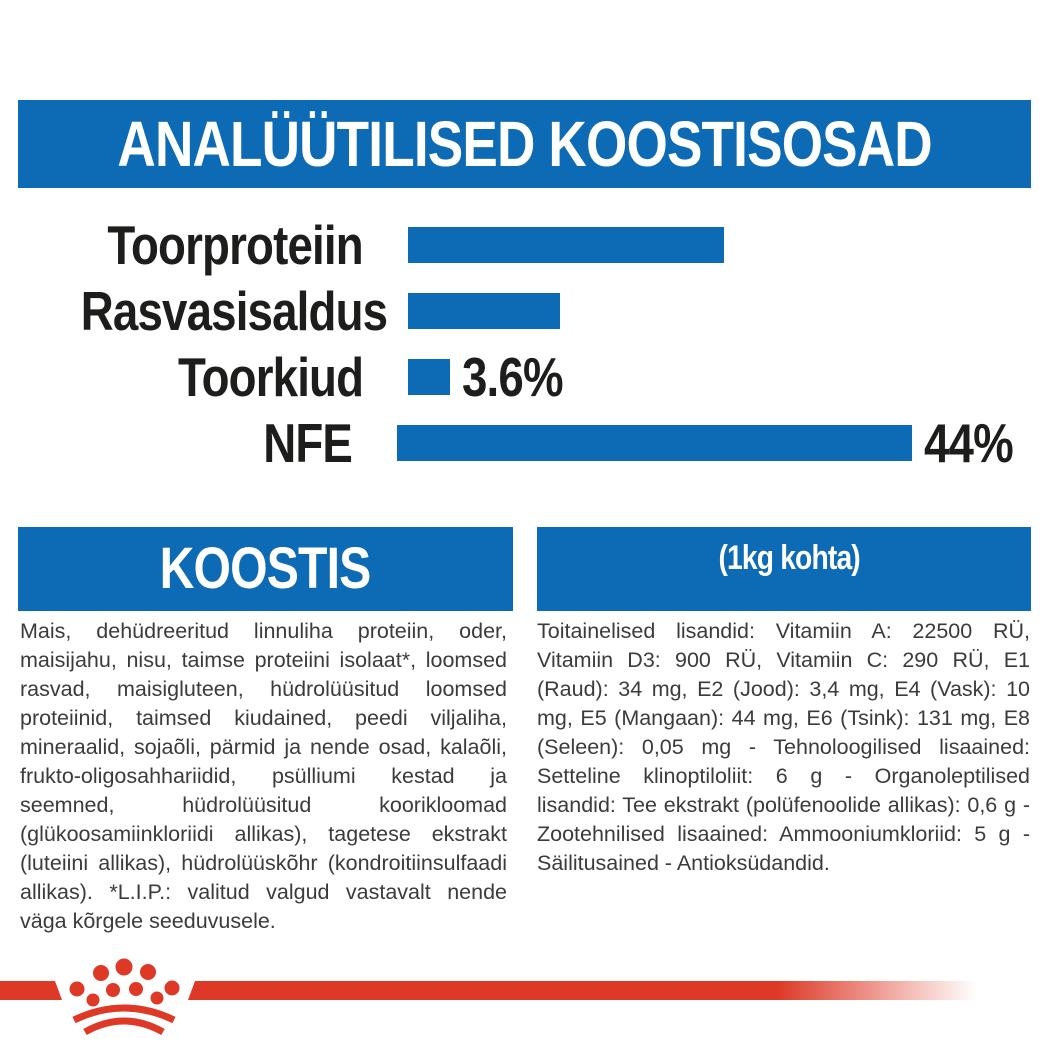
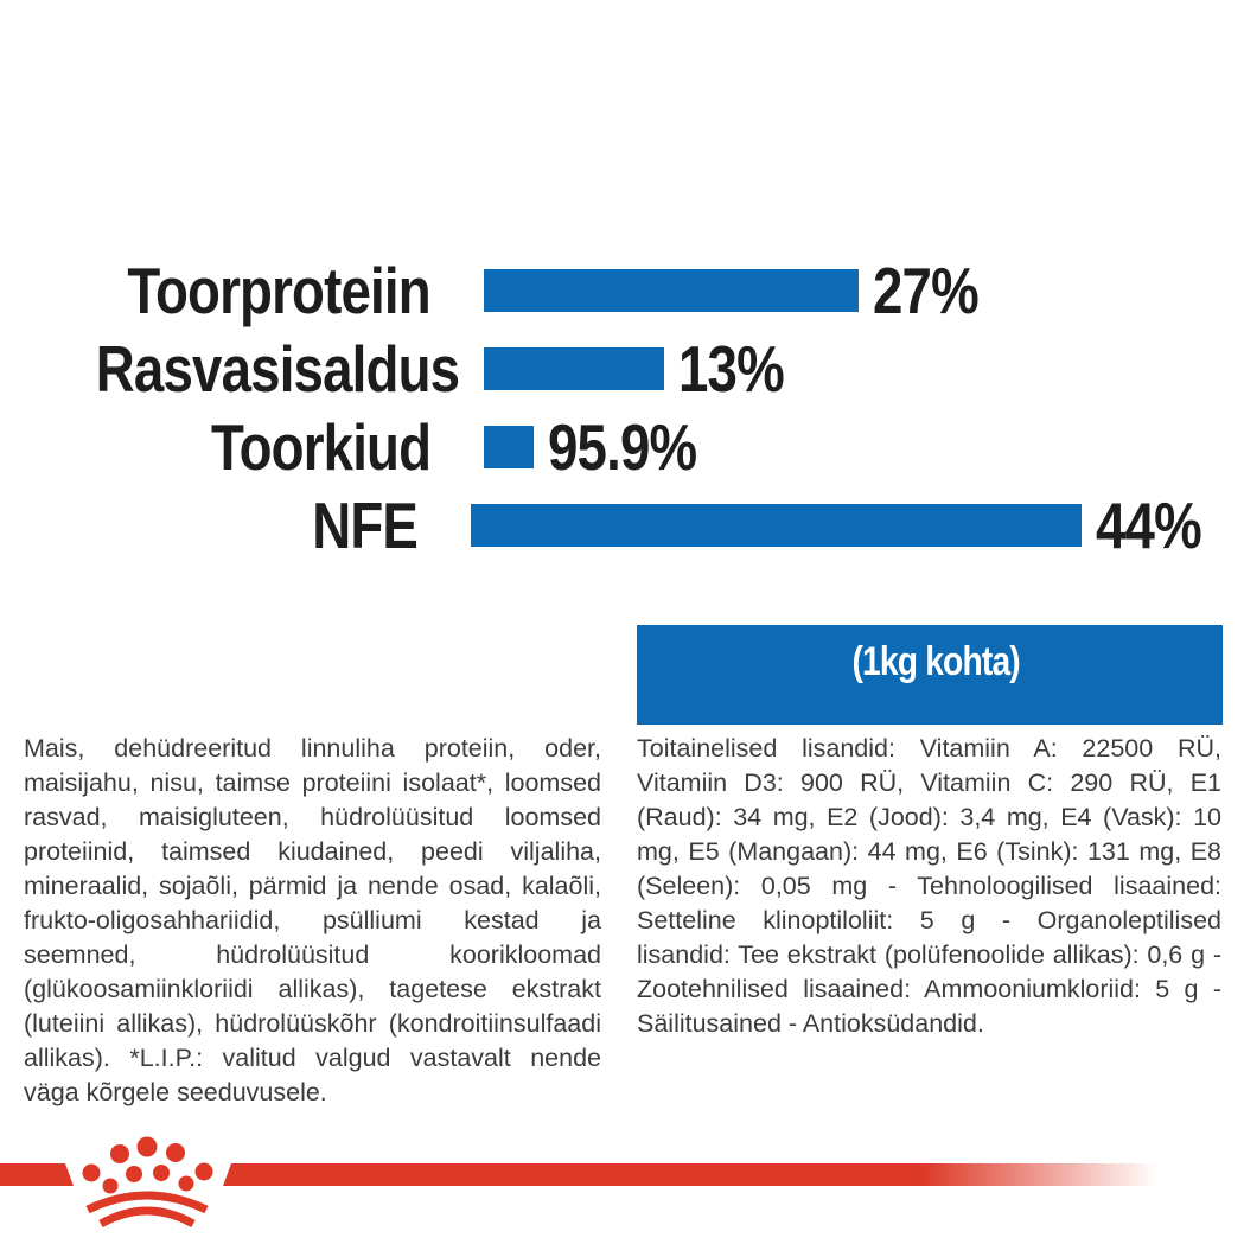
- ANALÜÜTILISED KOOSTISOSAD
  Toorproteiin
+ 27%
  Rasvasisaldus
+ 13%
  Toorkiud
- 3.6%
+ 95.9%
  NFE
  44%
- KOOSTIS
  (1kg kohta)
  Mais, dehüdreeritud linnuliha proteiin, oder, maisijahu, nisu, taimse proteiini isolaat*, loomsed rasvad, maisigluteen, hüdrolüüsitud loomsed proteiinid, taimsed kiudained, peedi viljaliha, mineraalid, sojaõli, pärmid ja nende osad, kalaõli, frukto-oligosahhariidid, psülliumi kestad ja seemned, hüdrolüüsitud koorikloomad (glükoosamiinkloriidi allikas), tagetese ekstrakt (luteiini allikas), hüdrolüüskõhr (kondroitiinsulfaadi allikas). *L.I.P.: valitud valgud vastavalt nende väga kõrgele seeduvusele.
- Toitainelised lisandid: Vitamiin A: 22500 RÜ, Vitamiin D3: 900 RÜ, Vitamiin C: 290 RÜ, E1 (Raud): 34 mg, E2 (Jood): 3,4 mg, E4 (Vask): 10 mg, E5 (Mangaan): 44 mg, E6 (Tsink): 131 mg, E8 (Seleen): 0,05 mg - Tehnoloogilised lisaained: Setteline klinoptiloliit: 6 g - Organoleptilised lisandid: Tee ekstrakt (polüfenoolide allikas): 0,6 g - Zootehnilised lisaained: Ammooniumkloriid: 5 g - Säilitusained - Antioksüdandid.
+ Toitainelised lisandid: Vitamiin A: 22500 RÜ, Vitamiin D3: 900 RÜ, Vitamiin C: 290 RÜ, E1 (Raud): 34 mg, E2 (Jood): 3,4 mg, E4 (Vask): 10 mg, E5 (Mangaan): 44 mg, E6 (Tsink): 131 mg, E8 (Seleen): 0,05 mg - Tehnoloogilised lisaained: Setteline klinoptiloliit: 5 g - Organoleptilised lisandid: Tee ekstrakt (polüfenoolide allikas): 0,6 g - Zootehnilised lisaained: Ammooniumkloriid: 5 g - Säilitusained - Antioksüdandid.
